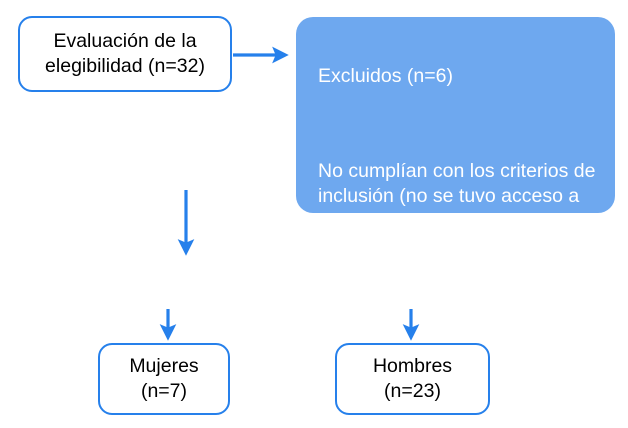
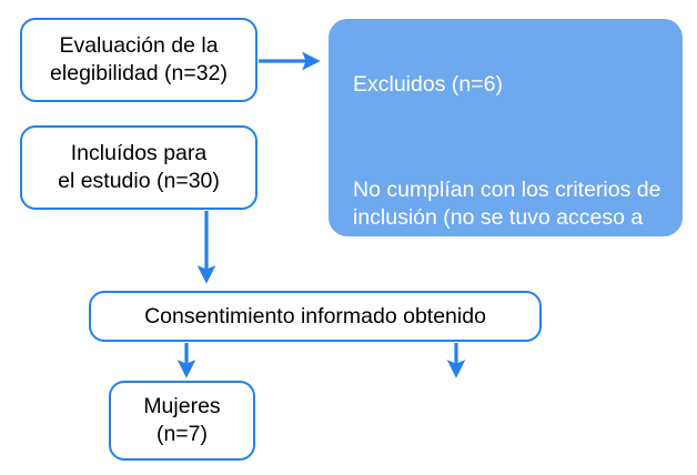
  Evaluación de la
  elegibilidad (n=32)
+ Incluídos para
+ el estudio (n=30)
  Excluidos (n=6)
  No cumplían con los criterios de inclusión (no se tuvo acceso a la historia clínica, desistió de la
+ Consentimiento informado obtenido
  Mujeres
  (n=7)
- Hombres
- (n=23)
